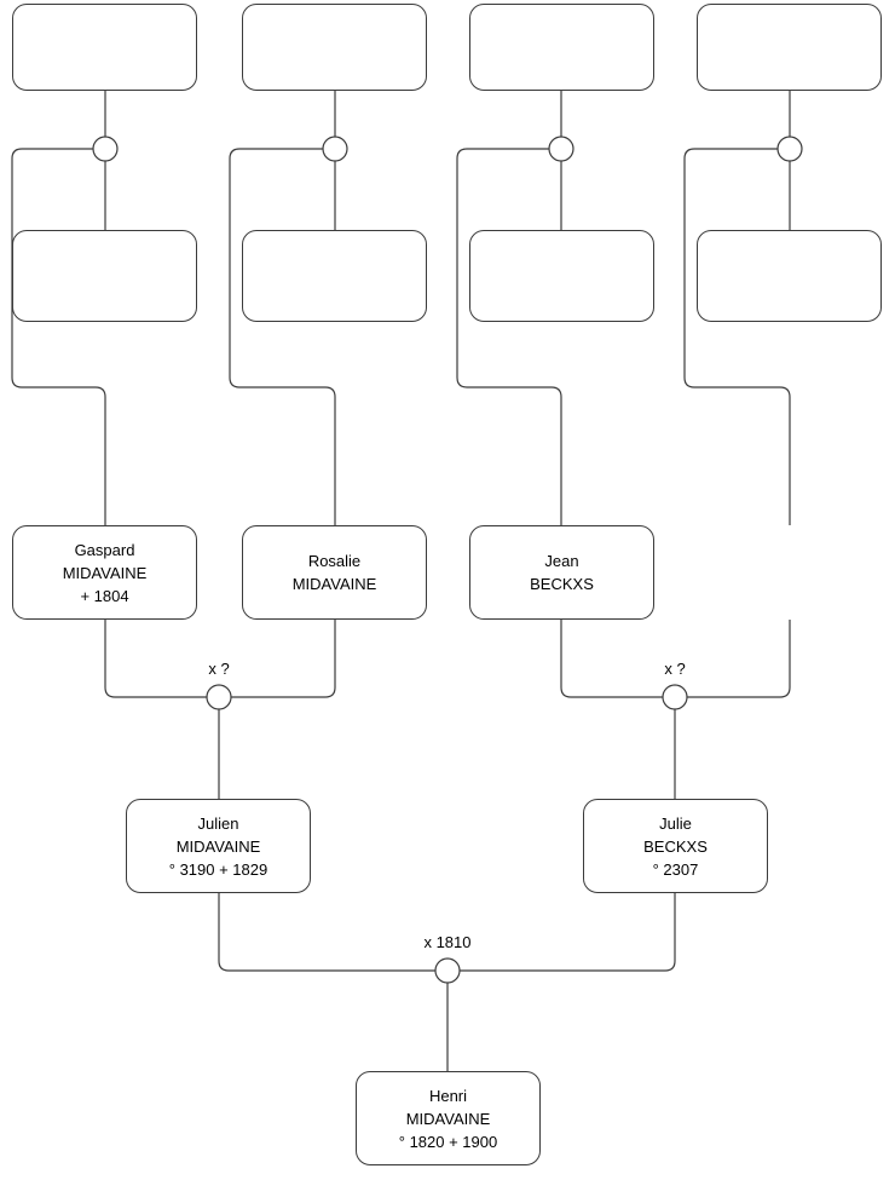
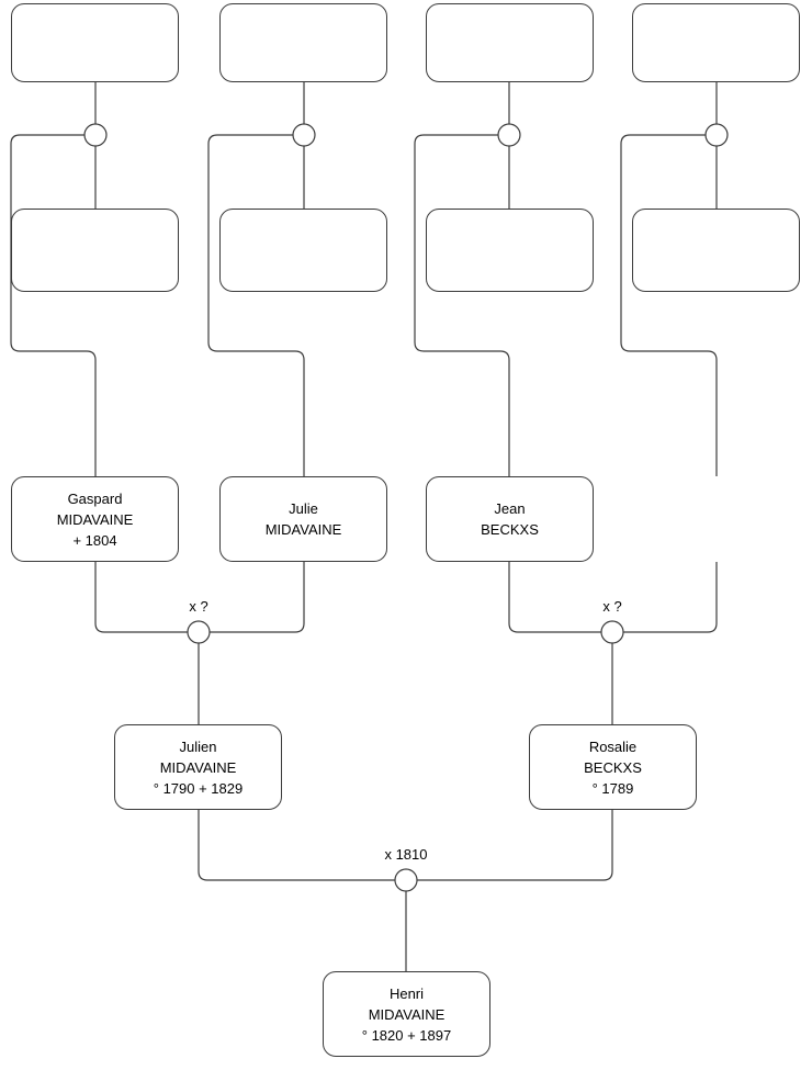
  Gaspard
  MIDAVAINE
  + 1804
- Rosalie
+ Julie
  MIDAVAINE
  Jean
  BECKXS
  Julien
  MIDAVAINE
- ° 3190 + 1829
+ ° 1790 + 1829
- Julie
+ Rosalie
  BECKXS
- ° 2307
+ ° 1789
  Henri
  MIDAVAINE
- ° 1820 + 1900
+ ° 1820 + 1897
  x ?
  x ?
  x 1810
